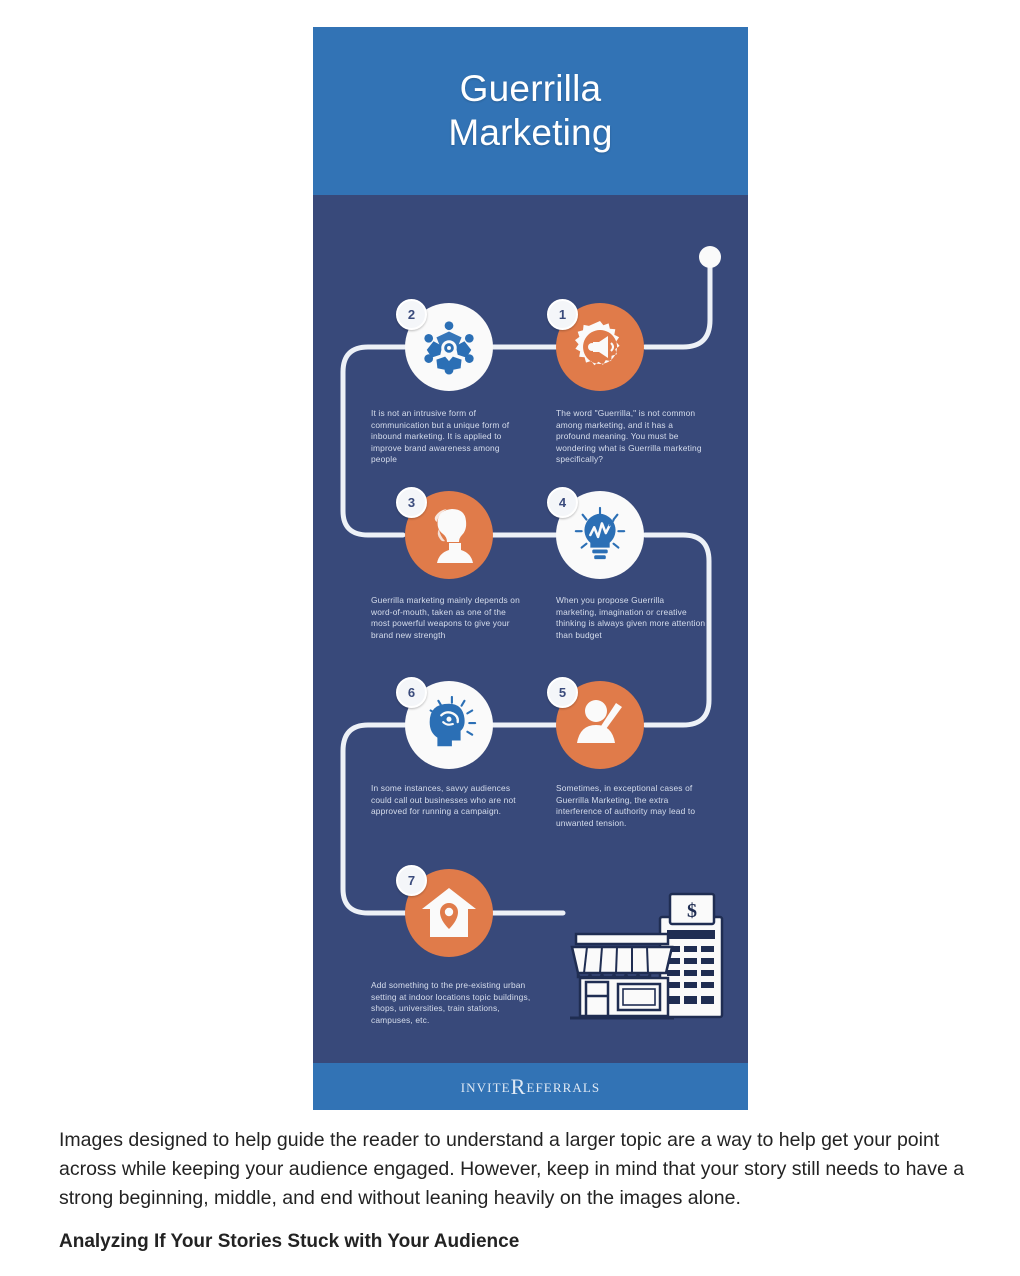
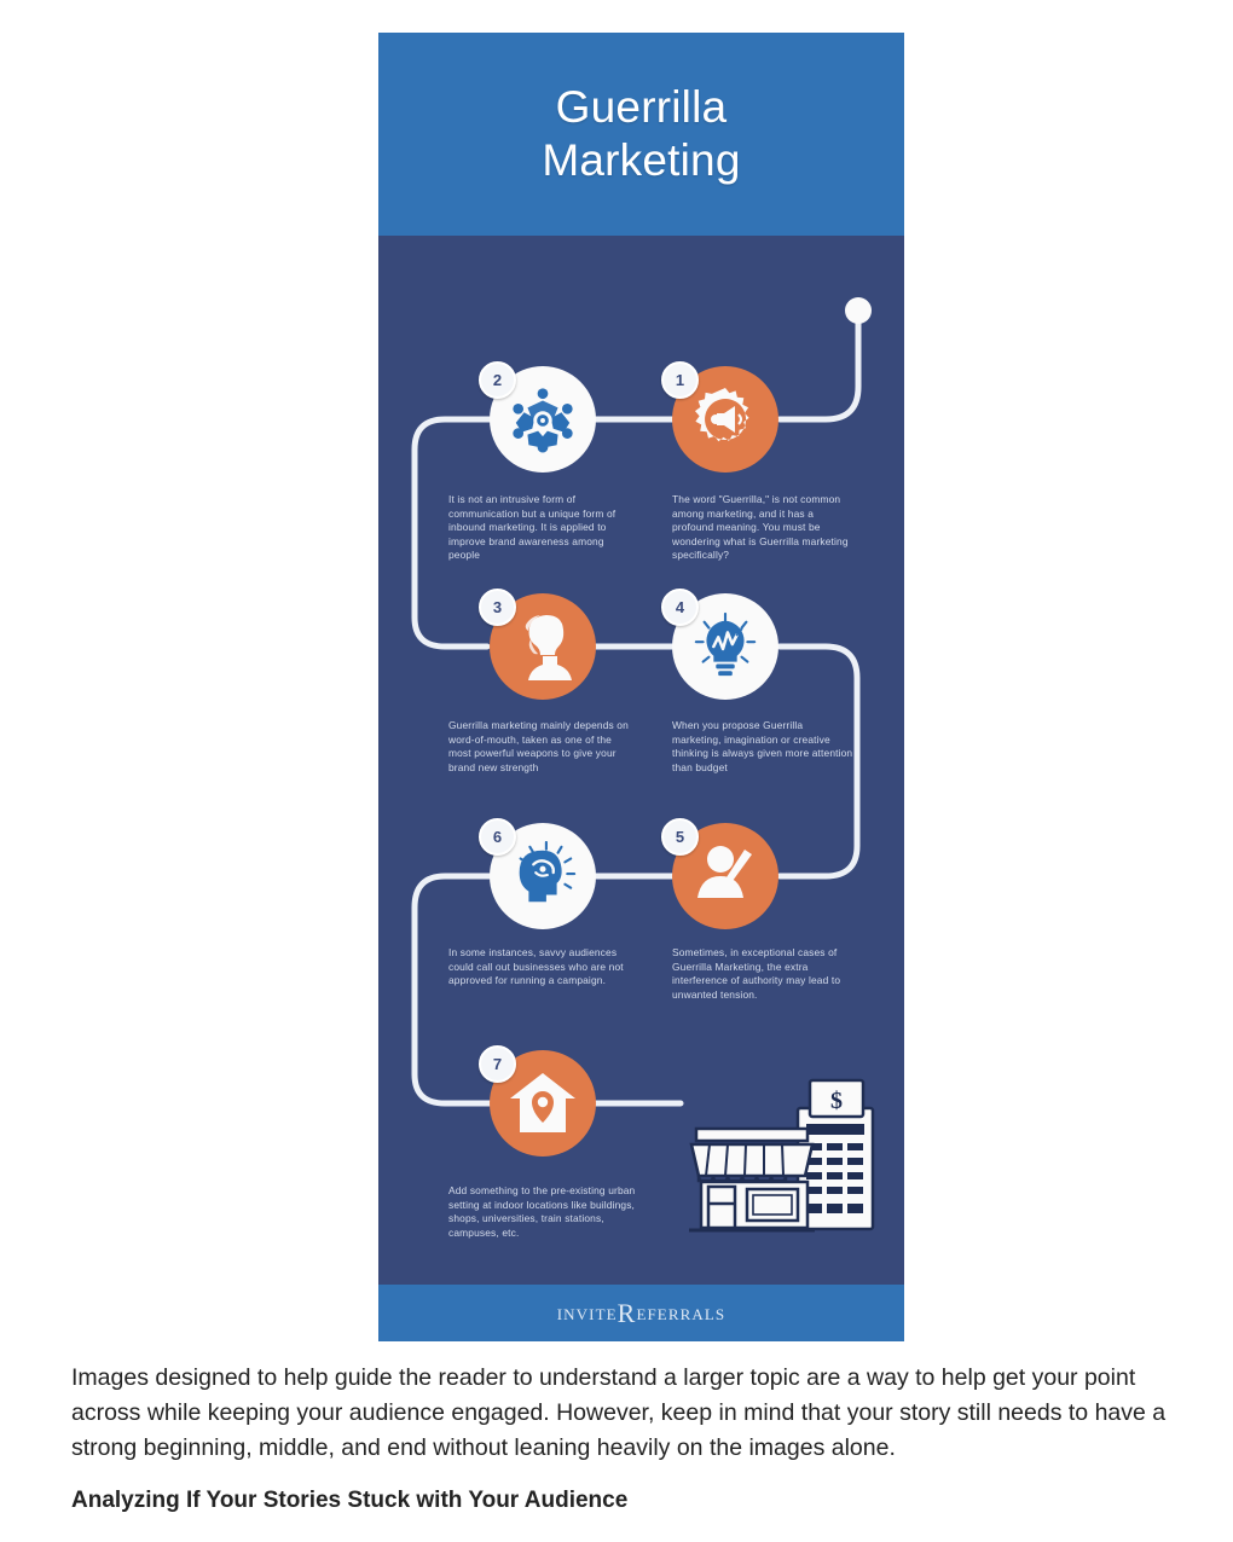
  Guerrilla
  Marketing
  1
  The word "Guerrilla," is not common among marketing, and it has a profound meaning. You must be wondering what is Guerrilla marketing specifically?
  2
  It is not an intrusive form of communication but a unique form of inbound marketing. It is applied to improve brand awareness among people
  3
  Guerrilla marketing mainly depends on word-of-mouth, taken as one of the most powerful weapons to give your brand new strength
  4
  When you propose Guerrilla marketing, imagination or creative thinking is always given more attention than budget
  5
  Sometimes, in exceptional cases of Guerrilla Marketing, the extra interference of authority may lead to unwanted tension.
  6
  In some instances, savvy audiences could call out businesses who are not approved for running a campaign.
  7
- Add something to the pre-existing urban setting at indoor locations topic buildings, shops, universities, train stations, campuses, etc.
+ Add something to the pre-existing urban setting at indoor locations like buildings, shops, universities, train stations, campuses, etc.
  $
  INVITE
  R
  EFERRALS
  Images designed to help guide the reader to understand a larger topic are a way to help get your point across while keeping your audience engaged. However, keep in mind that your story still needs to have a strong beginning, middle, and end without leaning heavily on the images alone.
  Analyzing If Your Stories Stuck with Your Audience
